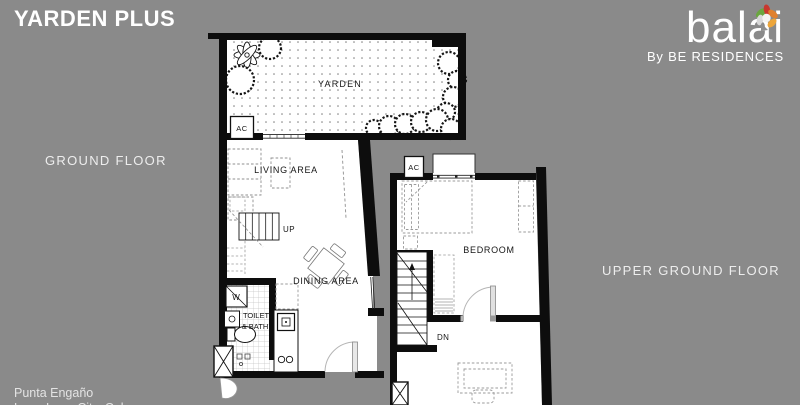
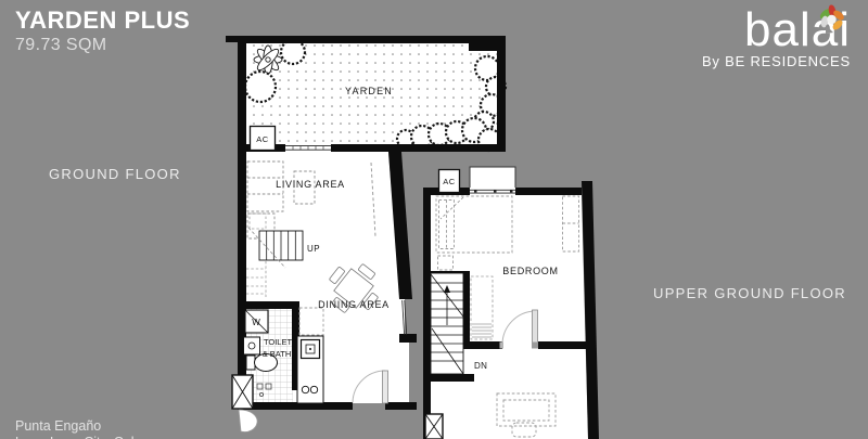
  YARDEN PLUS
+ 79.73 SQM
  GROUND FLOOR
  UPPER GROUND FLOOR
  Punta Engaño
  balai
  By BE RESIDENCES
  AC
  YARDEN
  LIVING AREA
  UP
  DINING AREA
  W
  TOILET
  & BATH
  AC
  BEDROOM
  DN
